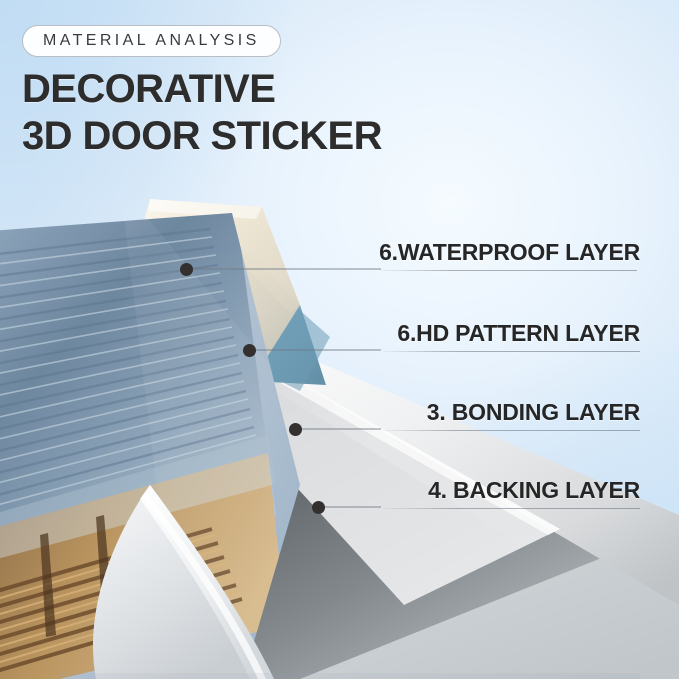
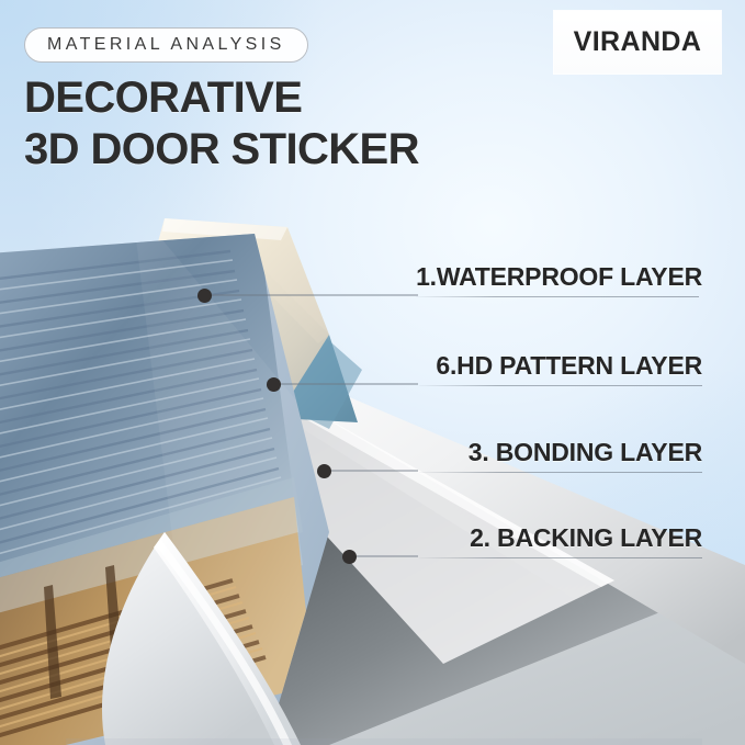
  MATERIAL ANALYSIS
  DECORATIVE
  3D DOOR STICKER
+ VIRANDA
- 6.WATERPROOF LAYER
+ 1.WATERPROOF LAYER
  6.HD PATTERN LAYER
  3. BONDING LAYER
- 4. BACKING LAYER
+ 2. BACKING LAYER
